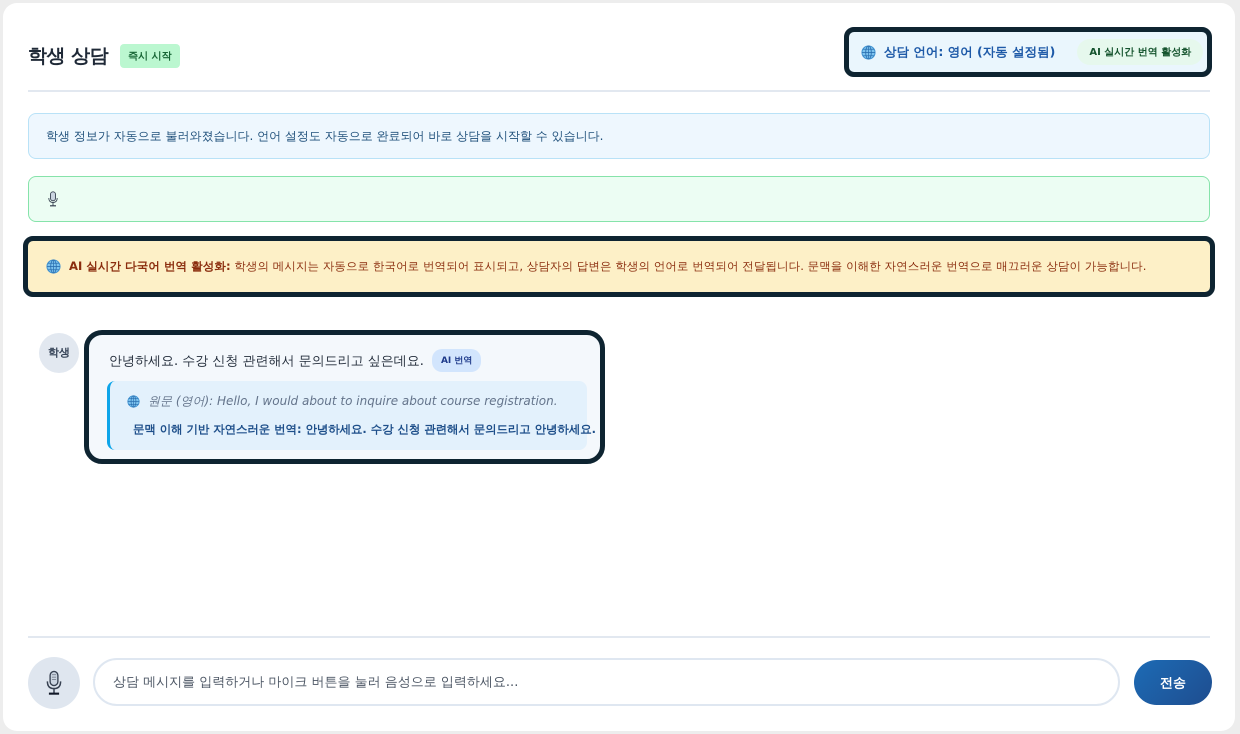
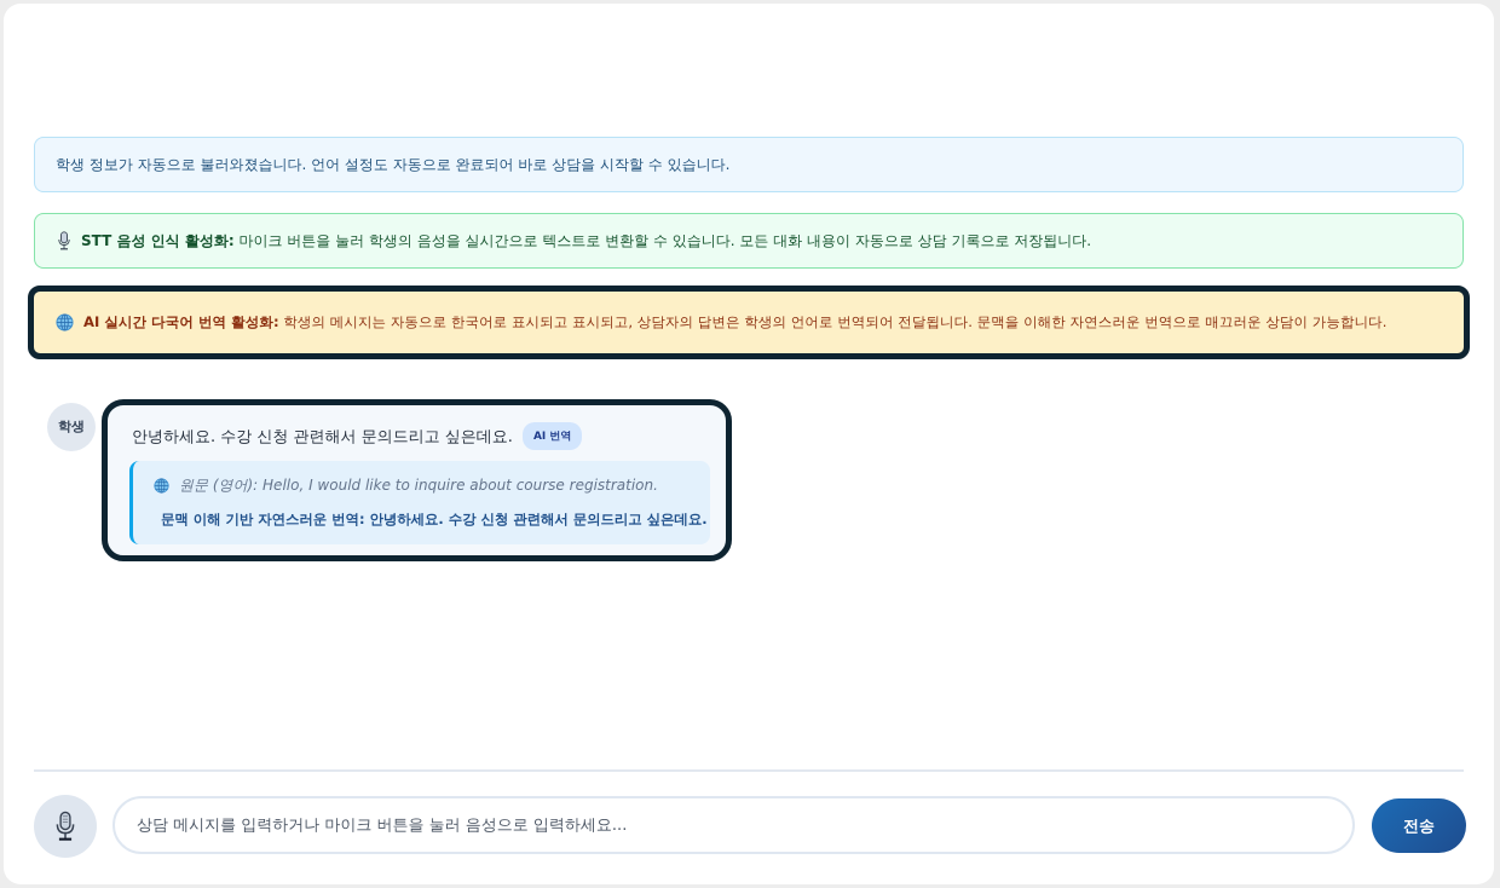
- 학생 상담
- 즉시 시작
- 상담 언어: 영어 (자동 설정됨)
- AI 실시간 번역 활성화
  학생 정보가 자동으로 불러와졌습니다. 언어 설정도 자동으로 완료되어 바로 상담을 시작할 수 있습니다.
+ STT 음성 인식 활성화: 마이크 버튼을 눌러 학생의 음성을 실시간으로 텍스트로 변환할 수 있습니다. 모든 대화 내용이 자동으로 상담 기록으로 저장됩니다.
- AI 실시간 다국어 번역 활성화: 학생의 메시지는 자동으로 한국어로 번역되어 표시되고, 상담자의 답변은 학생의 언어로 번역되어 전달됩니다. 문맥을 이해한 자연스러운 번역으로 매끄러운 상담이 가능합니다.
+ AI 실시간 다국어 번역 활성화: 학생의 메시지는 자동으로 한국어로 표시되고 표시되고, 상담자의 답변은 학생의 언어로 번역되어 전달됩니다. 문맥을 이해한 자연스러운 번역으로 매끄러운 상담이 가능합니다.
  학생
  안녕하세요. 수강 신청 관련해서 문의드리고 싶은데요.
  AI 번역
- 원문 (영어): Hello, I would about to inquire about course registration.
+ 원문 (영어): Hello, I would like to inquire about course registration.
- 문맥 이해 기반 자연스러운 번역: 안녕하세요. 수강 신청 관련해서 문의드리고 안녕하세요.
+ 문맥 이해 기반 자연스러운 번역: 안녕하세요. 수강 신청 관련해서 문의드리고 싶은데요.
  상담 메시지를 입력하거나 마이크 버튼을 눌러 음성으로 입력하세요...
  전송
